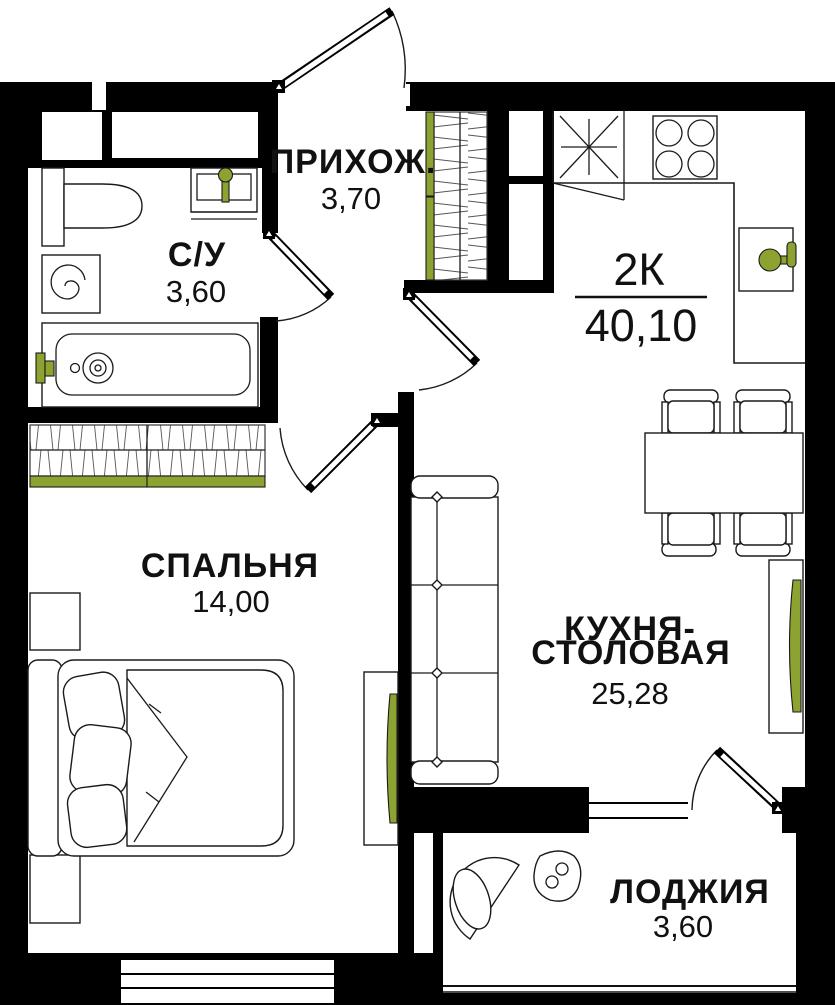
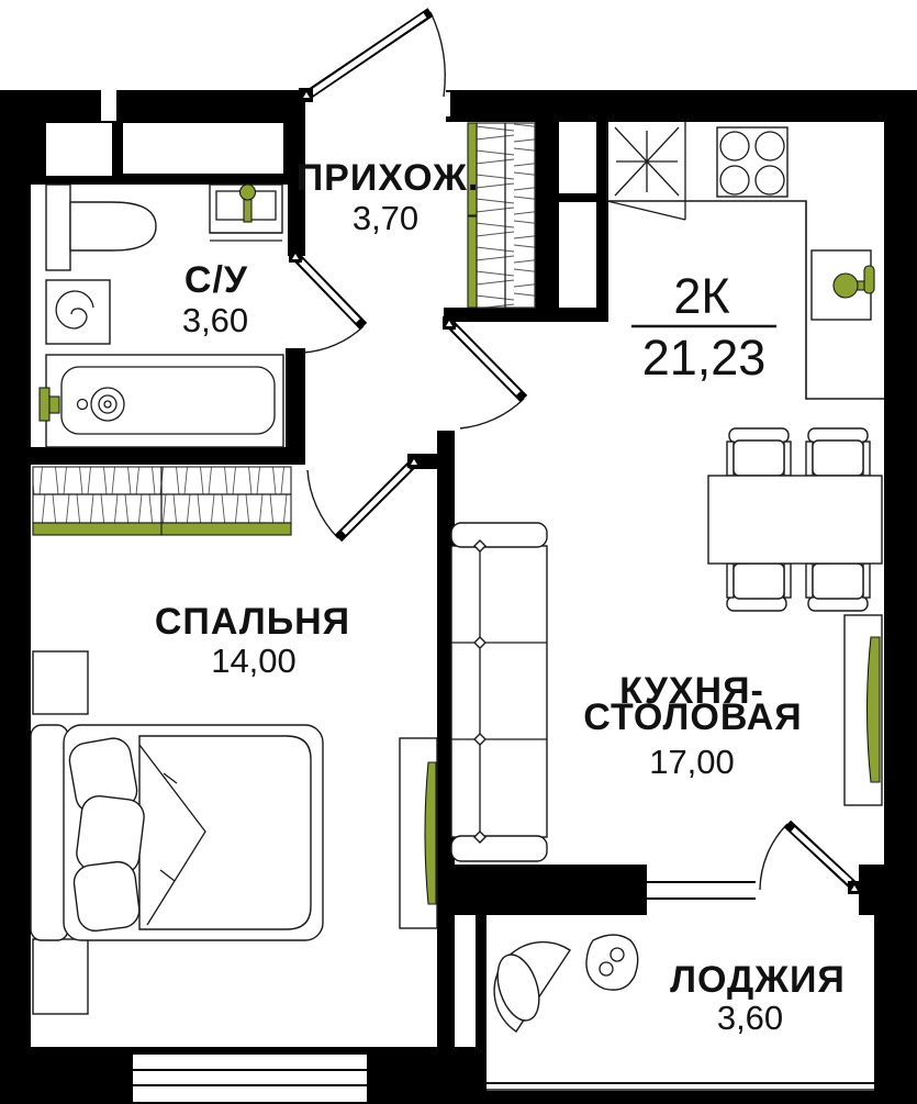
  ПРИХОЖ.
  3,70
  С/У
  3,60
  СПАЛЬНЯ
  14,00
  КУХНЯ-
  СТОЛОВАЯ
- 25,28
+ 17,00
  ЛОДЖИЯ
  3,60
  2К
- 40,10
+ 21,23
